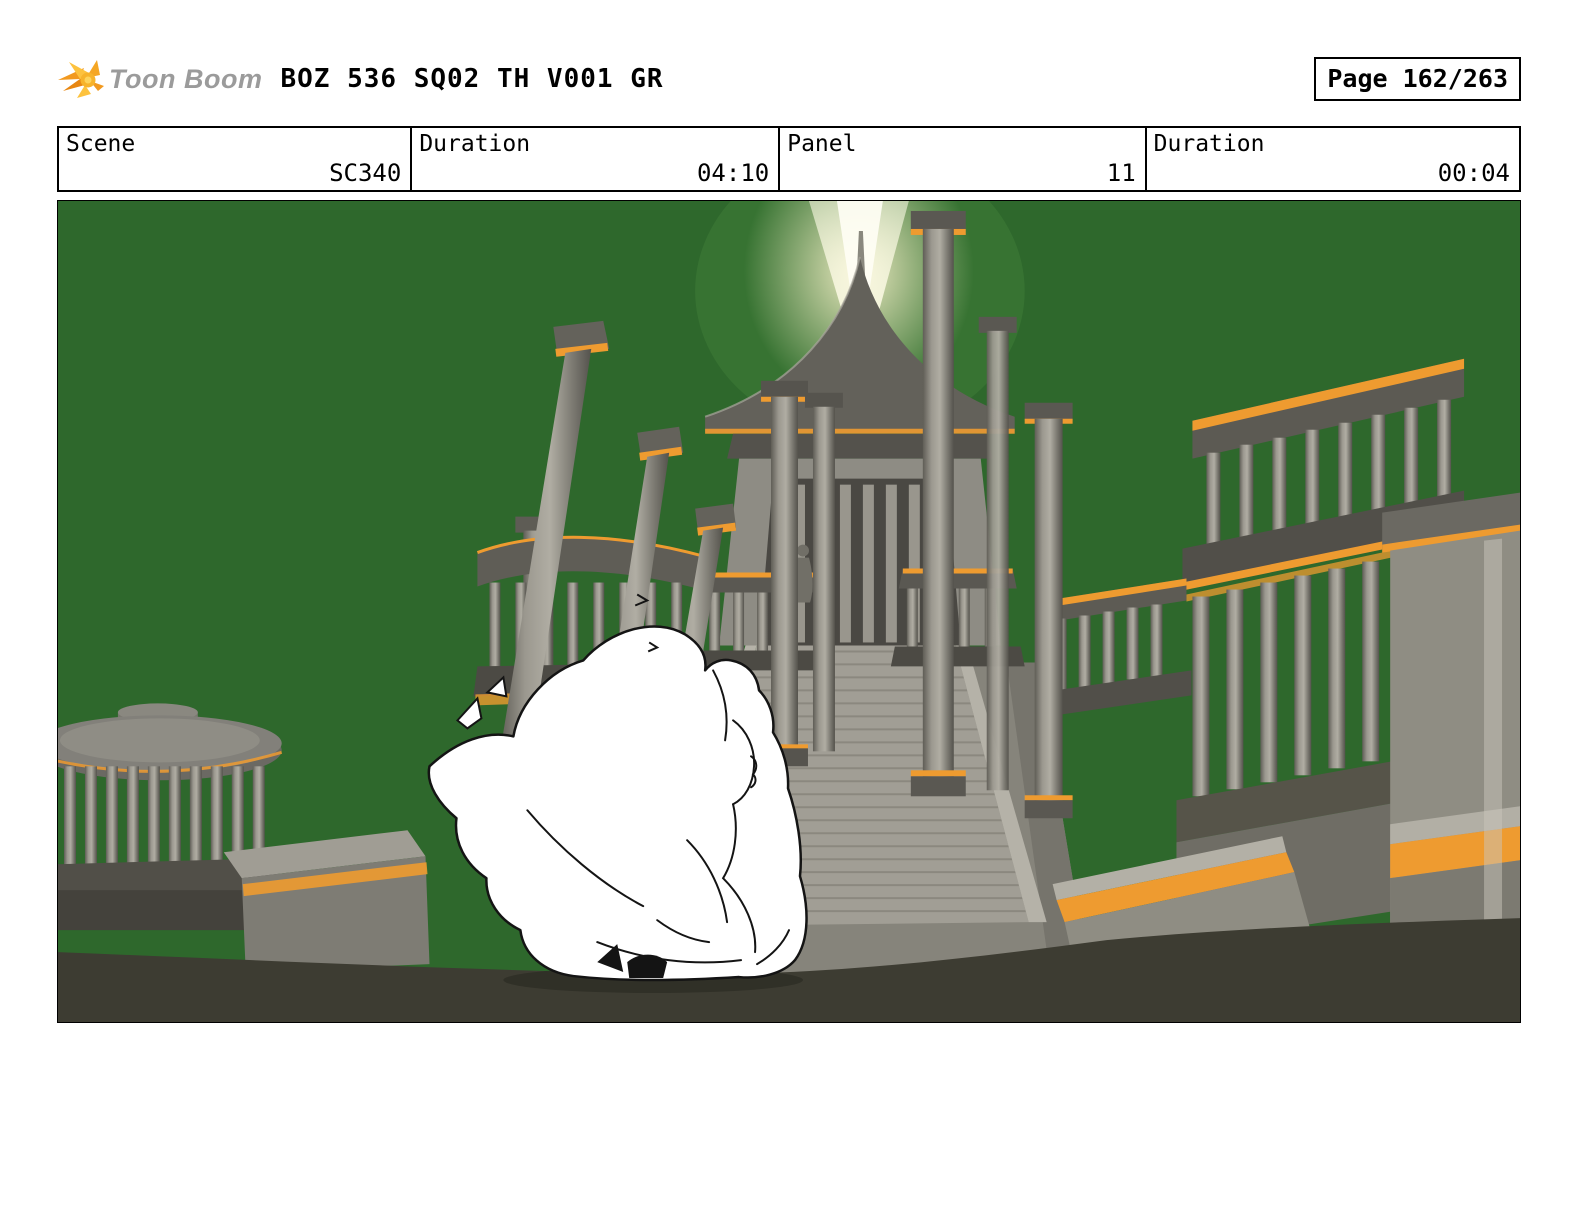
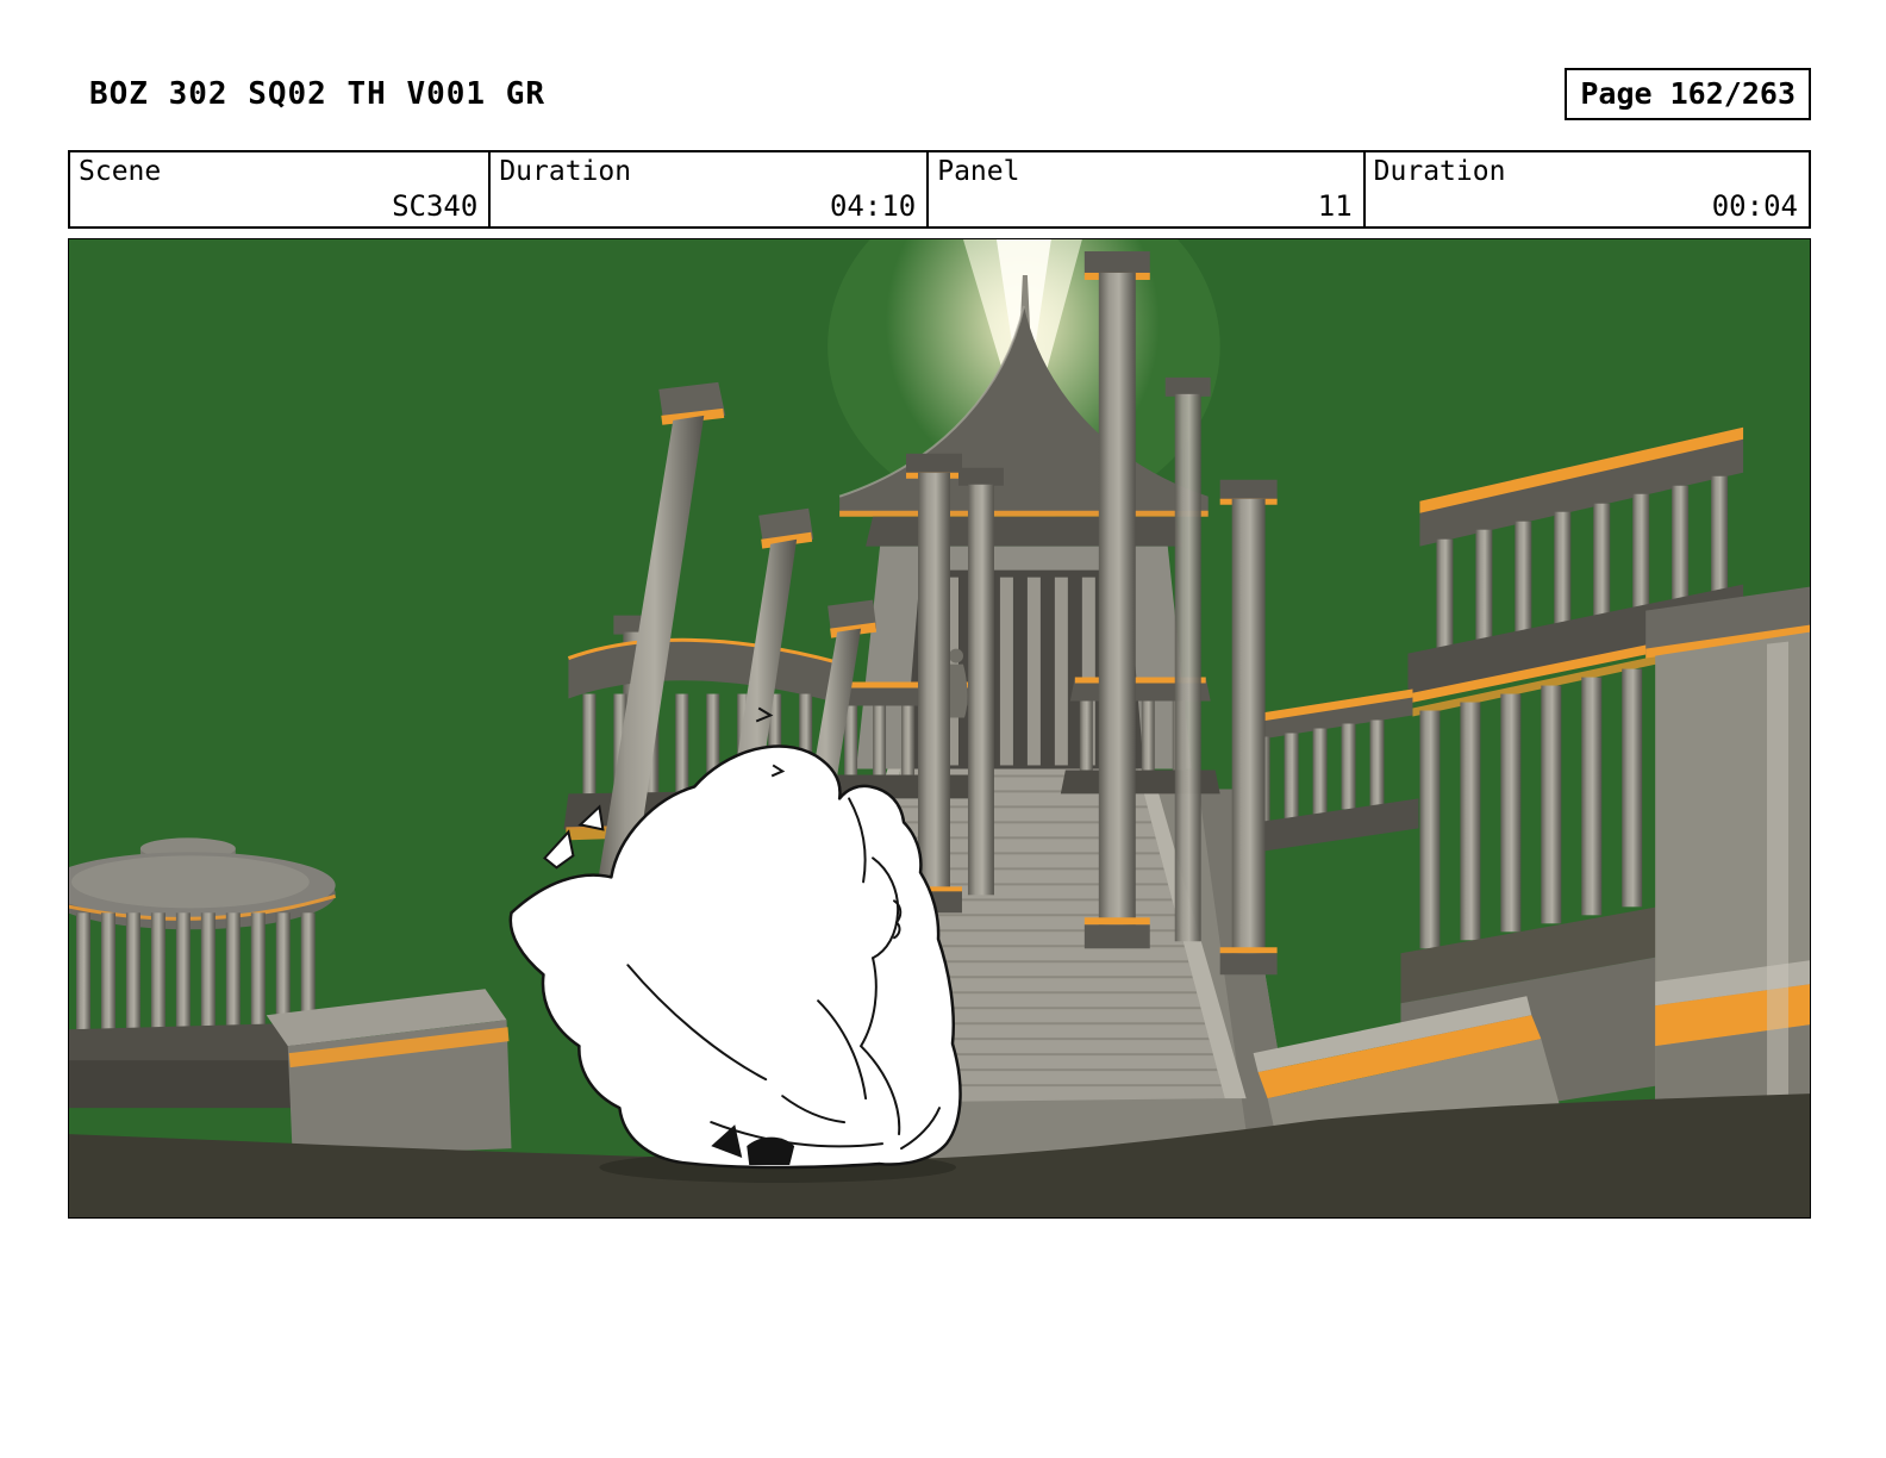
- Toon Boom
- BOZ 536 SQ02 TH V001 GR
+ BOZ 302 SQ02 TH V001 GR
  Page 162/263
  Scene
  SC340
  Duration
  04:10
  Panel
  11
  Duration
  00:04
